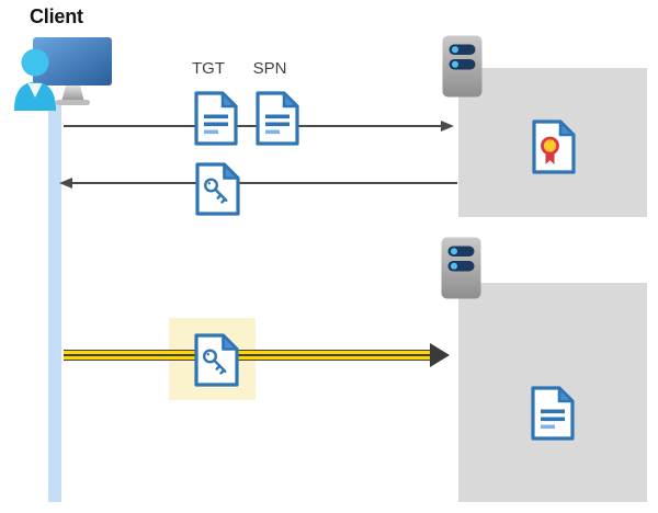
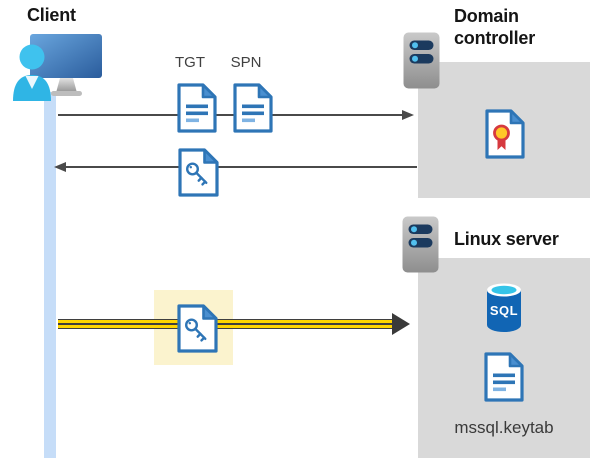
  Client
  TGT
  SPN
+ Domain controller
+ Linux server
+ SQL
+ mssql.keytab
